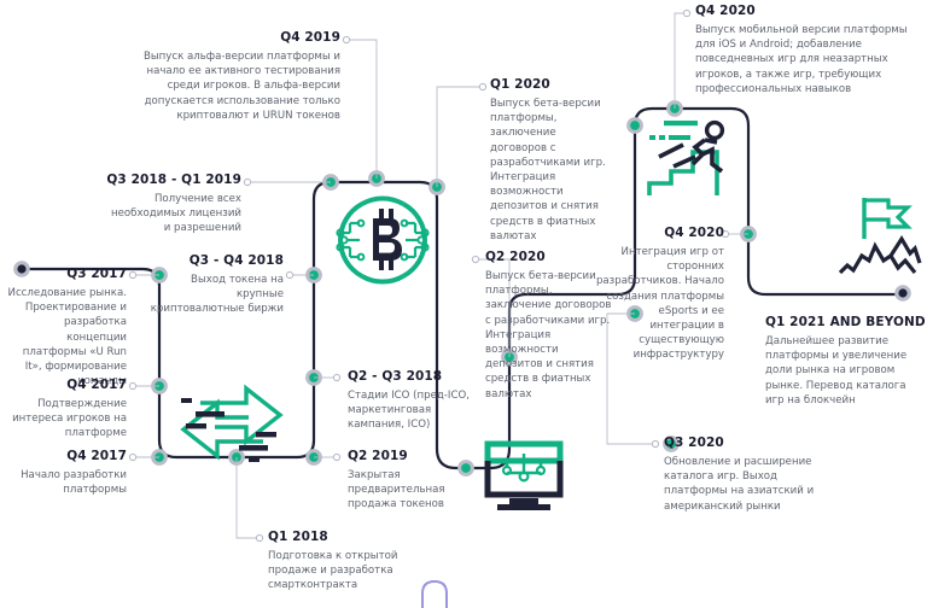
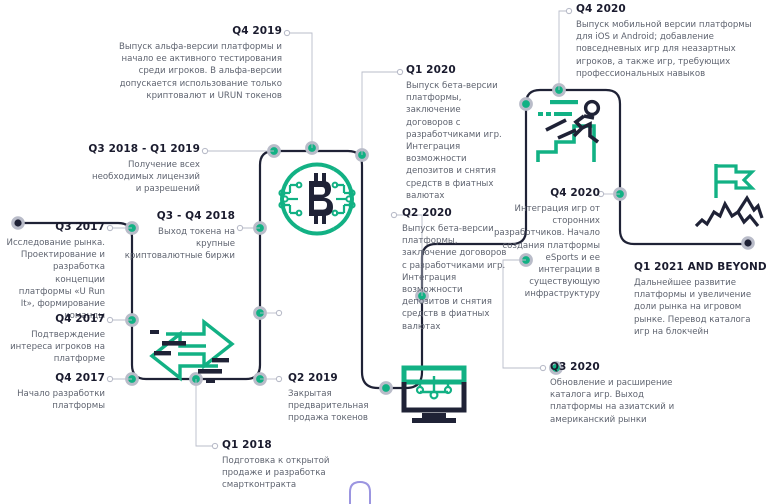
  Q4 2019
  Выпуск альфа-версии платформы и начало ее активного тестирования среди игроков. В альфа-версии допускается использование только криптовалют и URUN токенов
  Q3 2018 - Q1 2019
  Получение всех необходимых лицензий и разрешений
  Q3 - Q4 2018
  Выход токена на крупные криптовалютные биржи
  Q3 2017
  Исследование рынка. Проектирование и разработка концепции платформы «U Run It», формирование команды
  Q4 2017
  Подтверждение интереса игроков на платформе
  Q4 2017
  Начало разработки платформы
  Q1 2018
  Подготовка к открытой продаже и разработка смартконтракта
  Q2 2019
  Закрытая предварительная продажа токенов
- Q2 - Q3 2018
- Стадии ICO (пред-ICO, маркетинговая кампания, ICO)
  Q1 2020
  Выпуск бета-версии платформы, заключение договоров с разработчиками игр. Интеграция возможности депозитов и снятия средств в фиатных валютах
  Q2 2020
  Выпуск бета-версии платформы, заключение договоров с разработчиками игр. Интеграция возможности депозитов и снятия средств в фиатных валютах
  Q4 2020
  Выпуск мобильной версии платформы для iOS и Android; добавление повседневных игр для неазартных игроков, а также игр, требующих профессиональных навыков
  Q4 2020
  Интеграция игр от сторонних разработчиков. Начало создания платформы eSports и ее интеграции в существующую инфраструктуру
  Q3 2020
  Обновление и расширение каталога игр. Выход платформы на азиатский и американский рынки
  Q1 2021 AND BEYOND
  Дальнейшее развитие платформы и увеличение доли рынка на игровом рынке. Перевод каталога игр на блокчейн
